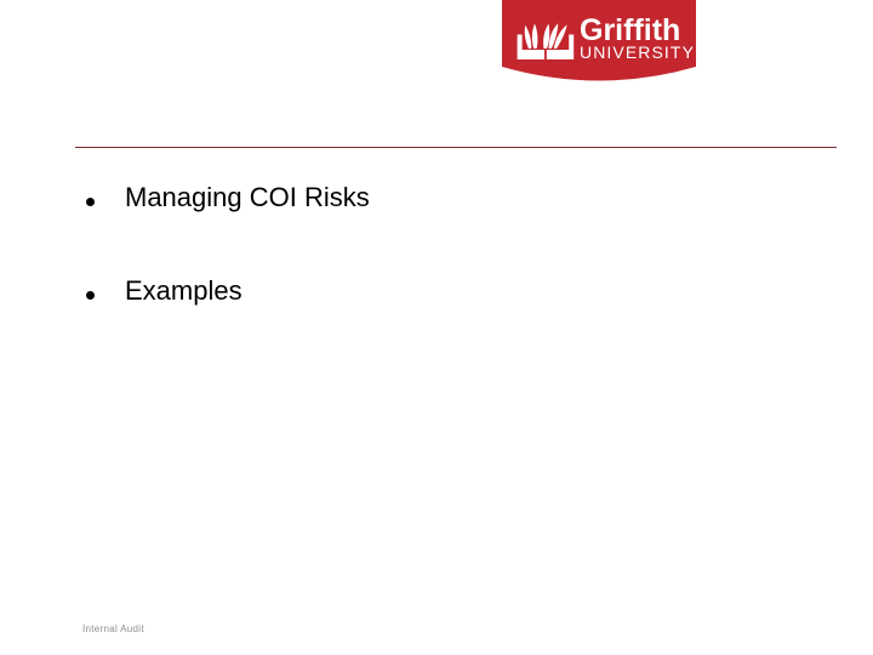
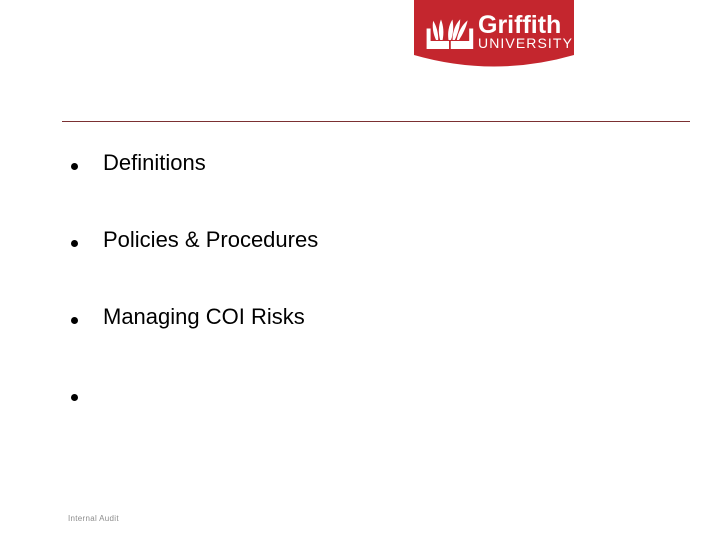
  Griffith
  UNIVERSITY
+ Definitions
+ Policies & Procedures
  Managing COI Risks
- Examples
  Internal Audit
